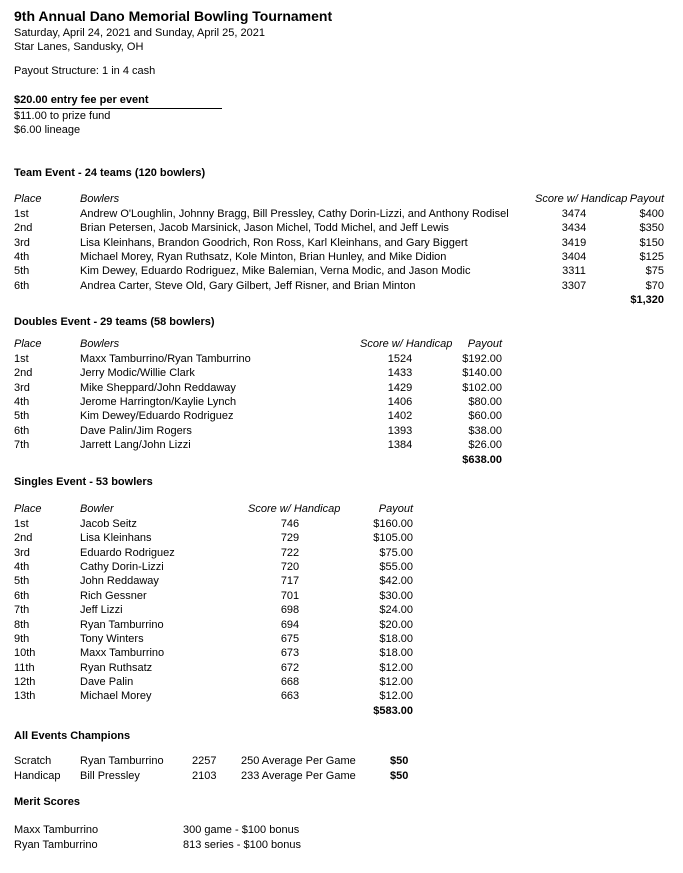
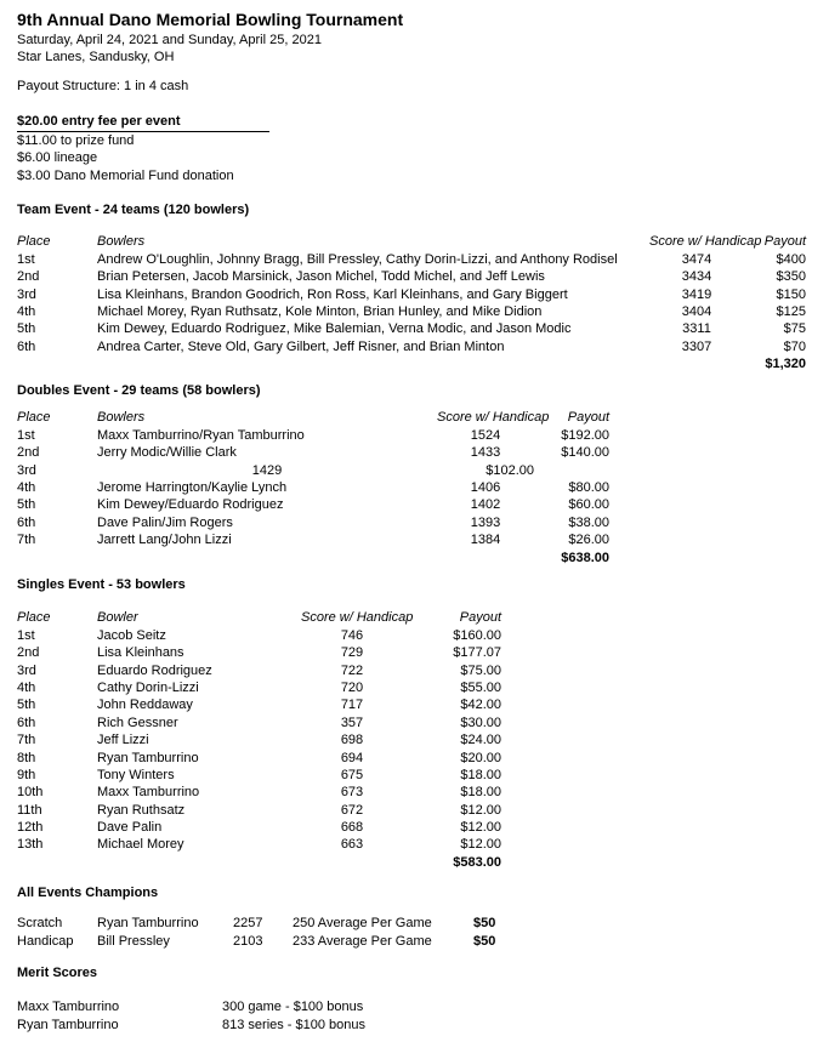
  9th Annual Dano Memorial Bowling Tournament
  Saturday, April 24, 2021 and Sunday, April 25, 2021
  Star Lanes, Sandusky, OH
  Payout Structure: 1 in 4 cash
  $20.00 entry fee per event
  $11.00 to prize fund
  $6.00 lineage
+ $3.00 Dano Memorial Fund donation
  Team Event - 24 teams (120 bowlers)
  Place
  Bowlers
  Score w/ Handic
  Payout
  1st
  Andrew O'Loughlin, Johnny Bragg, Bill Pressley, Cathy Dorin-Lizzi, and Anthony Rodisel
  3474
  $400
  2nd
  Brian Petersen, Jacob Marsinick, Jason Michel, Todd Michel, and Jeff Lewis
  3434
  $350
  3rd
  Lisa Kleinhans, Brandon Goodrich, Ron Ross, Karl Kleinhans, and Gary Biggert
  3419
  $150
  4th
  Michael Morey, Ryan Ruthsatz, Kole Minton, Brian Hunley, and Mike Didion
  3404
  $125
  5th
  Kim Dewey, Eduardo Rodriguez, Mike Balemian, Verna Modic, and Jason Modic
  3311
  $75
  6th
  Andrea Carter, Steve Old, Gary Gilbert, Jeff Risner, and Brian Minton
  3307
  $70
  $1,320
  Doubles Event - 29 teams (58 bowlers)
  Place
  Bowlers
  Score w/ Handic
  Payout
  1st
  Maxx Tamburrino/Ryan Tamburrino
  1524
  $192.00
  2nd
  Jerry Modic/Willie Clark
  1433
  $140.00
  3rd
- Mike Sheppard/John Reddaway
  1429
  $102.00
  4th
  Jerome Harrington/Kaylie Lynch
  1406
  $80.00
  5th
  Kim Dewey/Eduardo Rodriguez
  1402
  $60.00
  6th
  Dave Palin/Jim Rogers
  1393
  $38.00
  7th
  Jarrett Lang/John Lizzi
  1384
  $26.00
  $638.00
  Singles Event - 53 bowlers
  Place
  Bowler
  Score w/ Handica
  Payout
  1st
  Jacob Seitz
  746
  $160.00
  2nd
  Lisa Kleinhans
  729
- $105.00
+ $177.07
  3rd
  Eduardo Rodriguez
  722
  $75.00
  4th
  Cathy Dorin-Lizzi
  720
  $55.00
  5th
  John Reddaway
  717
  $42.00
  6th
  Rich Gessner
- 701
+ 357
  $30.00
  7th
  Jeff Lizzi
  698
  $24.00
  8th
  Ryan Tamburrino
  694
  $20.00
  9th
  Tony Winters
  675
  $18.00
  10th
  Maxx Tamburrino
  673
  $18.00
  11th
  Ryan Ruthsatz
  672
  $12.00
  12th
  Dave Palin
  668
  $12.00
  13th
  Michael Morey
  663
  $12.00
  $583.00
  All Events Champions
  Scratch
  Ryan Tamburrino
  2257
  250 Average Per Game
  $50
  Handicap
  Bill Pressley
  2103
  233 Average Per Game
  $50
  Merit Scores
  Maxx Tamburrino
  300 game - $100 bonus
  Ryan Tamburrino
  813 series - $100 bonus
